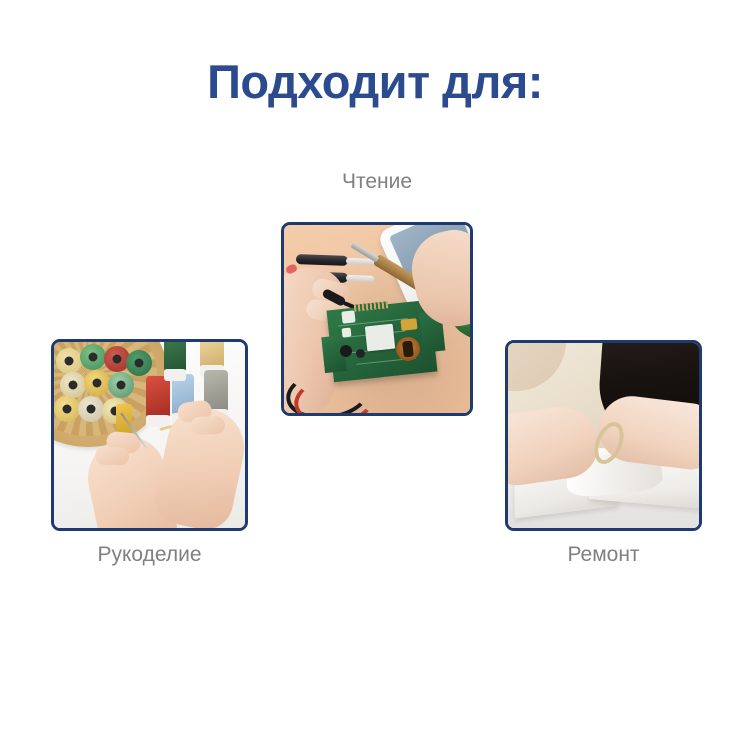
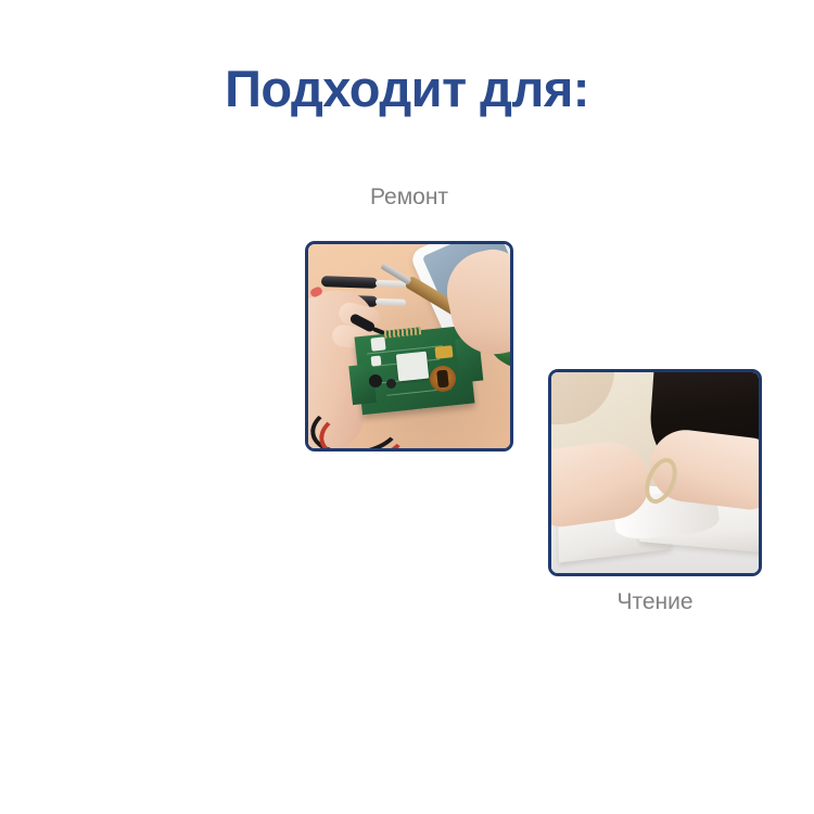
  Подходит для:
- Чтение
+ Ремонт
- Рукоделие
- Ремонт
+ Чтение
